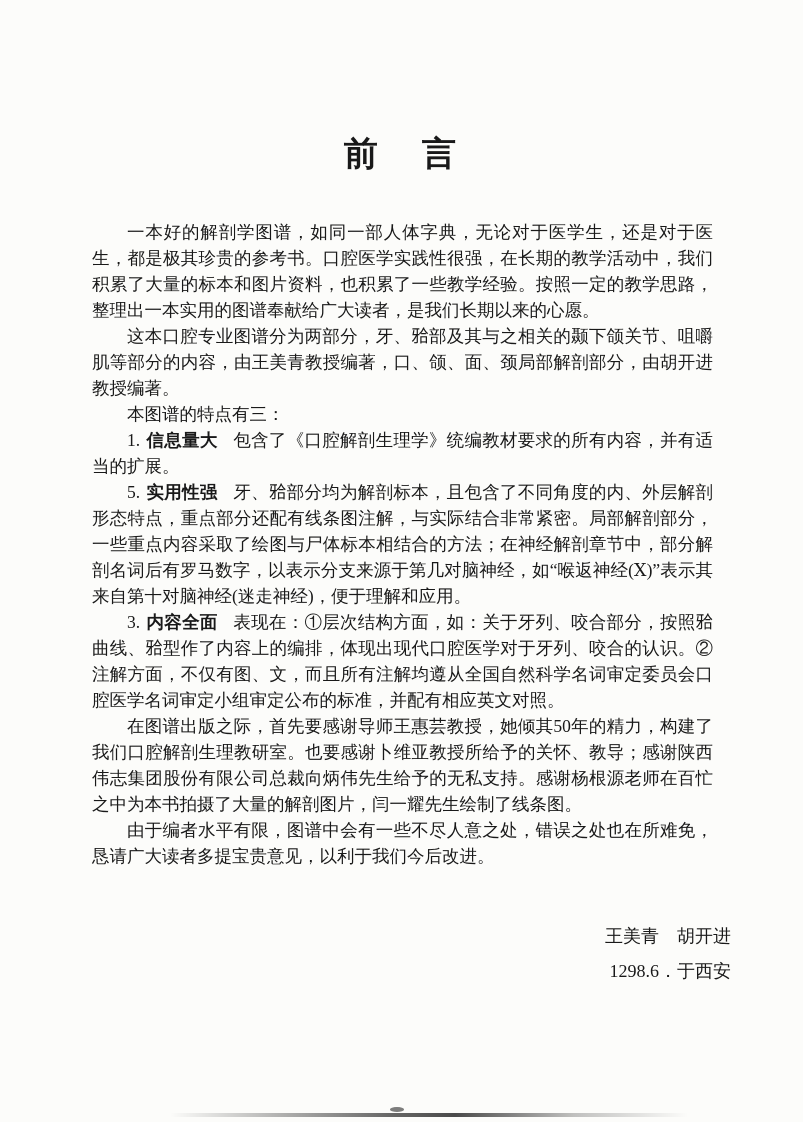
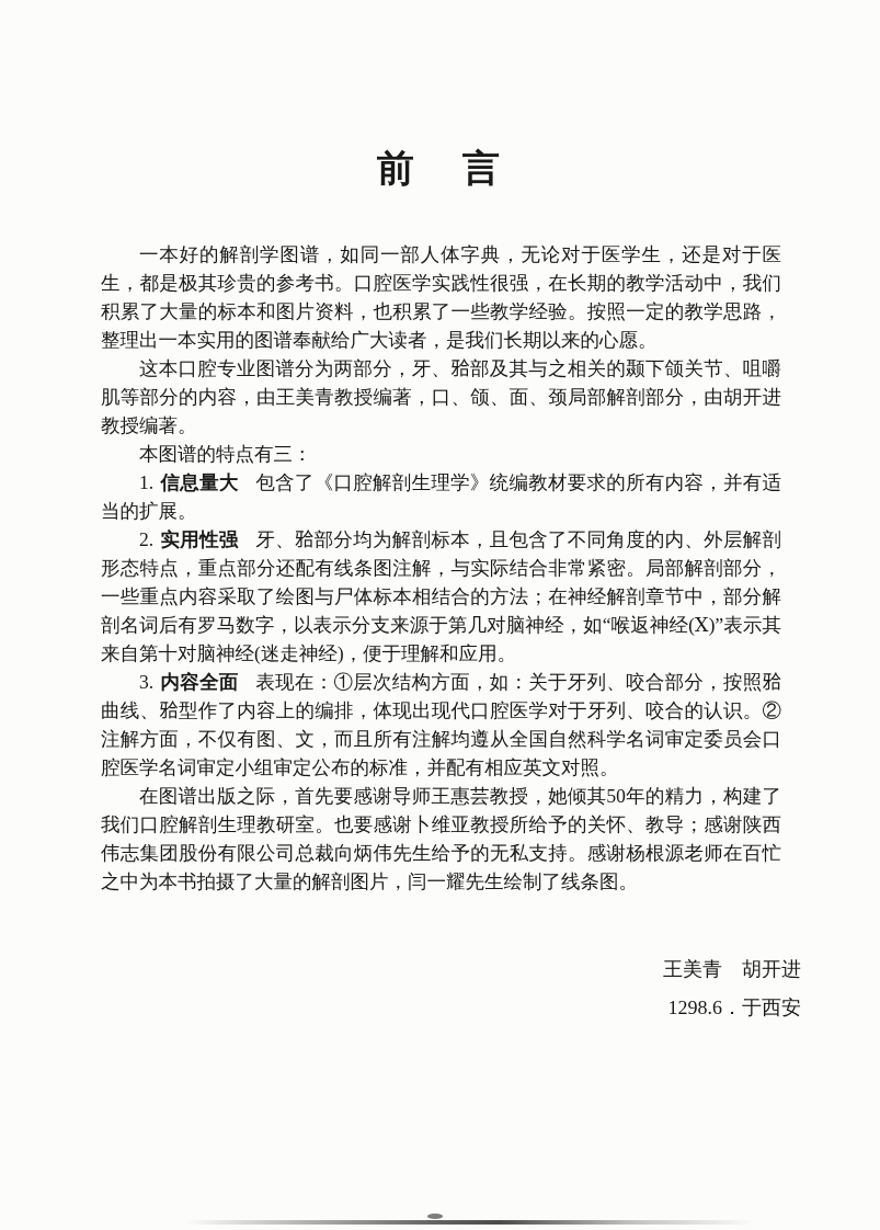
  前 言
  一本好的解剖学图谱，如同一部人体字典，无论对于医学生，还是对于医生，都是极其珍贵的参考书。口腔医学实践性很强，在长期的教学活动中，我们积累了大量的标本和图片资料，也积累了一些教学经验。按照一定的教学思路，整理出一本实用的图谱奉献给广大读者，是我们长期以来的心愿。
  这本口腔专业图谱分为两部分，牙、𬌗部及其与之相关的颞下颌关节、咀嚼肌等部分的内容，由王美青教授编著，口、颌、面、颈局部解剖部分，由胡开进教授编著。
  本图谱的特点有三：
  1. 信息量大 包含了《口腔解剖生理学》统编教材要求的所有内容，并有适当的扩展。
- 5. 实用性强 牙、𬌗部分均为解剖标本，且包含了不同角度的内、外层解剖形态特点，重点部分还配有线条图注解，与实际结合非常紧密。局部解剖部分，一些重点内容采取了绘图与尸体标本相结合的方法；在神经解剖章节中，部分解剖名词后有罗马数字，以表示分支来源于第几对脑神经，如“喉返神经(Ⅹ)”表示其来自第十对脑神经(迷走神经)，便于理解和应用。
+ 2. 实用性强 牙、𬌗部分均为解剖标本，且包含了不同角度的内、外层解剖形态特点，重点部分还配有线条图注解，与实际结合非常紧密。局部解剖部分，一些重点内容采取了绘图与尸体标本相结合的方法；在神经解剖章节中，部分解剖名词后有罗马数字，以表示分支来源于第几对脑神经，如“喉返神经(Ⅹ)”表示其来自第十对脑神经(迷走神经)，便于理解和应用。
  3. 内容全面 表现在：①层次结构方面，如：关于牙列、咬合部分，按照𬌗曲线、𬌗型作了内容上的编排，体现出现代口腔医学对于牙列、咬合的认识。②注解方面，不仅有图、文，而且所有注解均遵从全国自然科学名词审定委员会口腔医学名词审定小组审定公布的标准，并配有相应英文对照。
  在图谱出版之际，首先要感谢导师王惠芸教授，她倾其50年的精力，构建了我们口腔解剖生理教研室。也要感谢卜维亚教授所给予的关怀、教导；感谢陕西伟志集团股份有限公司总裁向炳伟先生给予的无私支持。感谢杨根源老师在百忙之中为本书拍摄了大量的解剖图片，闫一耀先生绘制了线条图。
- 由于编者水平有限，图谱中会有一些不尽人意之处，错误之处也在所难免，恳请广大读者多提宝贵意见，以利于我们今后改进。
  王美青 胡开进
  1298.6．于西安
